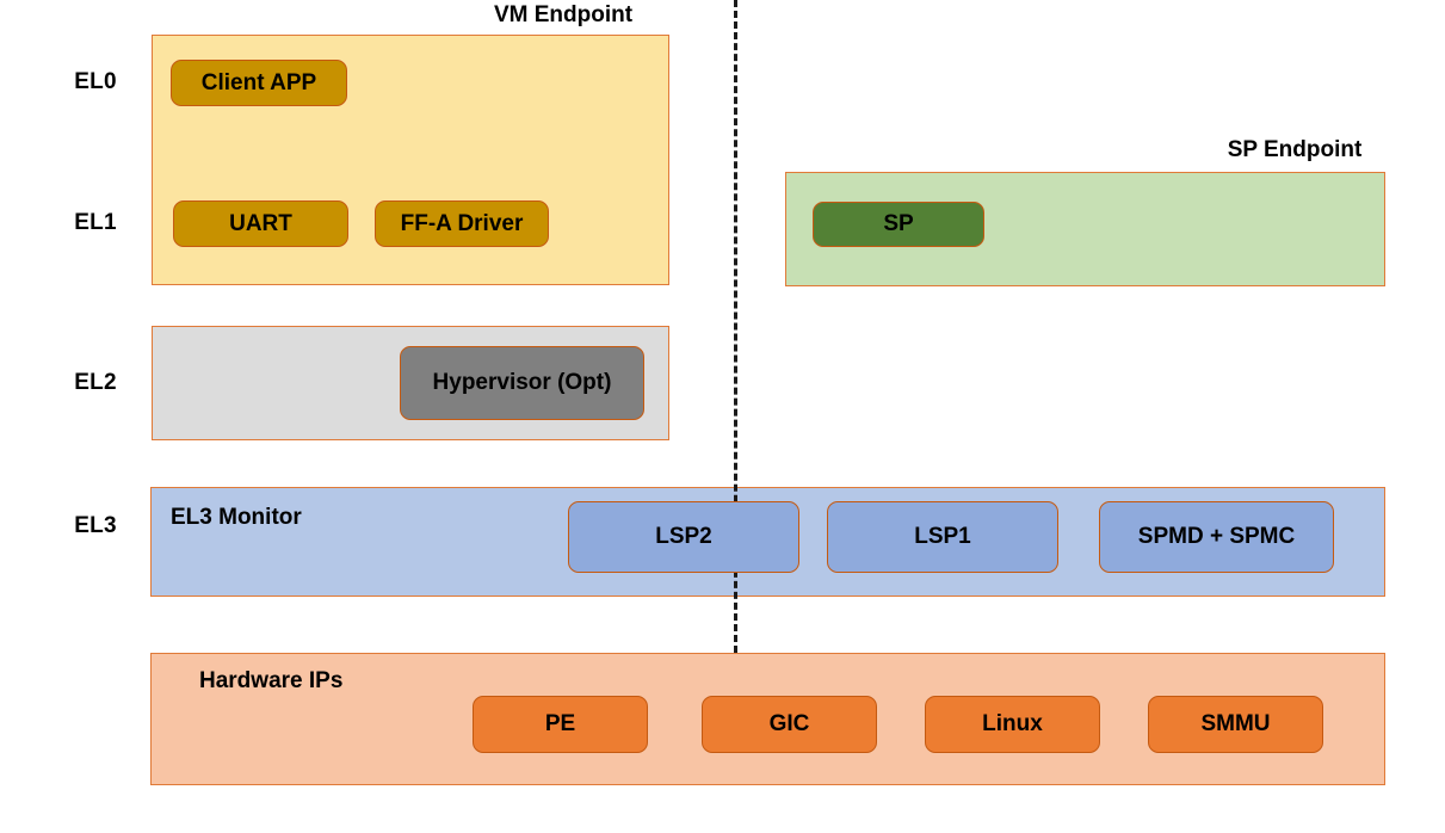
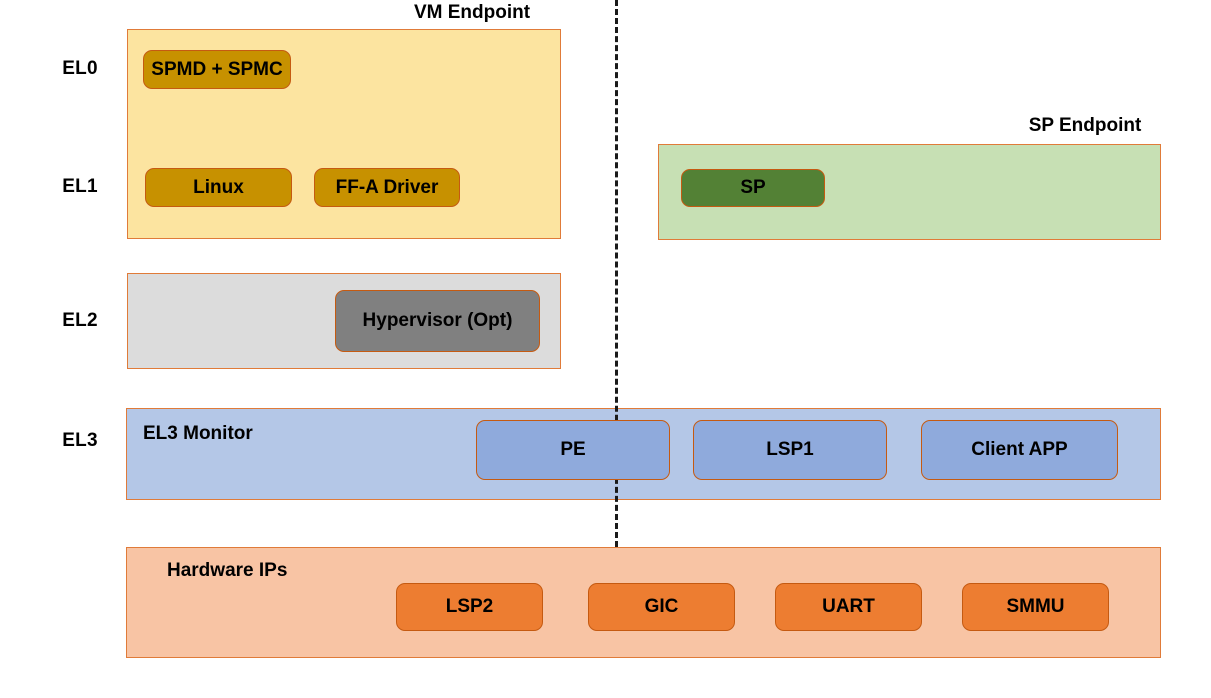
  EL0
  EL1
  EL2
  EL3
  EL3 Monitor
  Hardware IPs
  VM Endpoint
  SP Endpoint
- Client APP
+ SPMD + SPMC
- UART
+ Linux
  FF-A Driver
  SP
  Hypervisor (Opt)
- LSP2
+ PE
  LSP1
- SPMD + SPMC
+ Client APP
- PE
+ LSP2
  GIC
- Linux
+ UART
  SMMU
